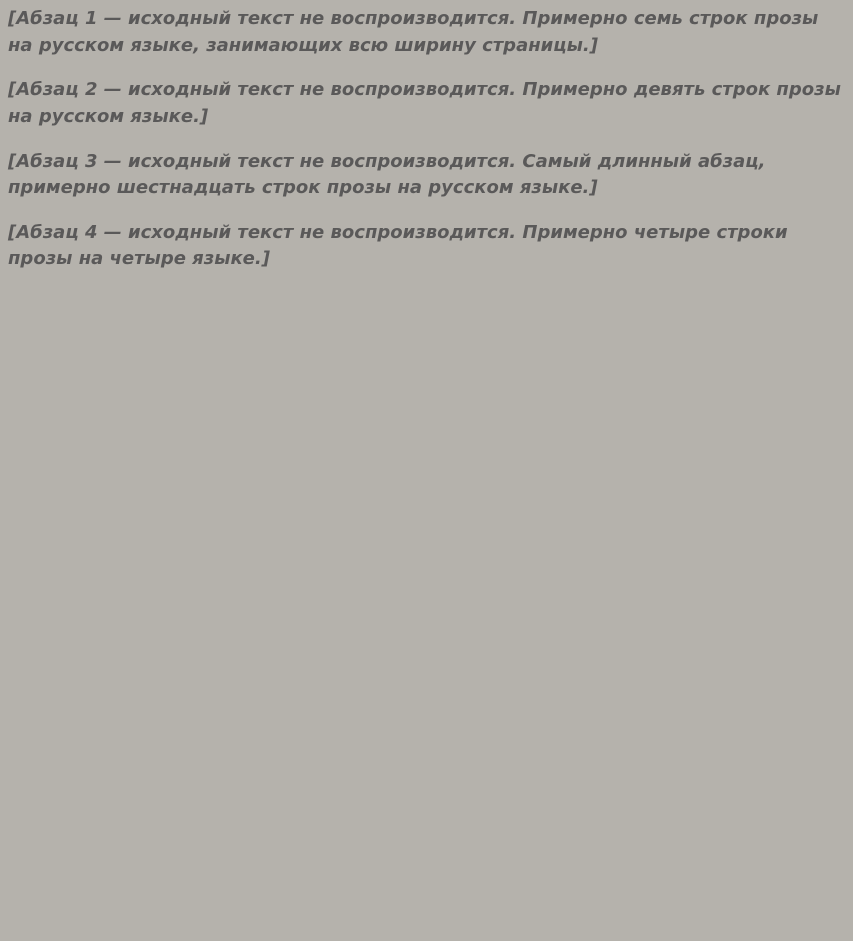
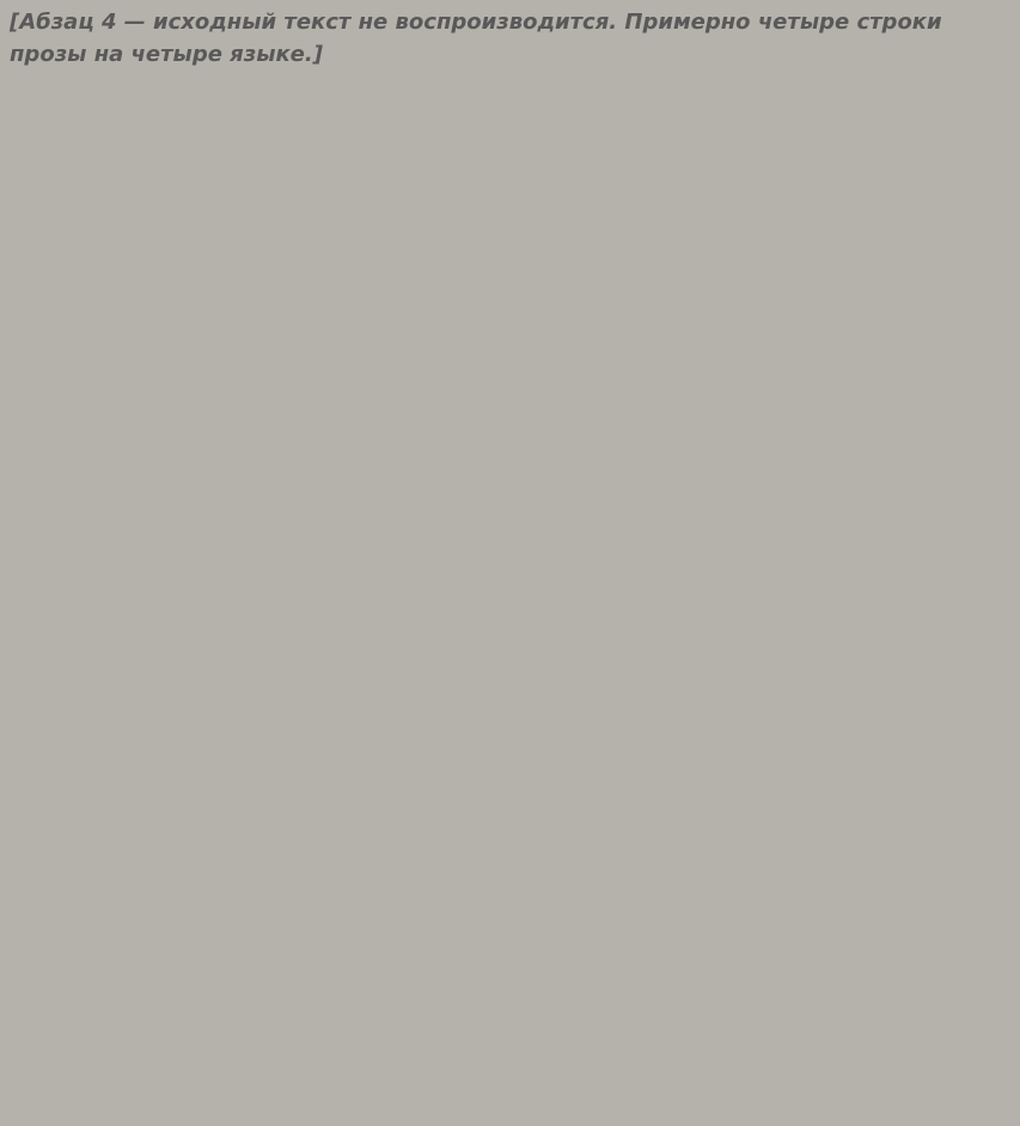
- [Абзац 1 — исходный текст не воспроизводится. Примерно семь строк прозы на русском языке, занимающих всю ширину страницы.]
- [Абзац 2 — исходный текст не воспроизводится. Примерно девять строк прозы на русском языке.]
- [Абзац 3 — исходный текст не воспроизводится. Самый длинный абзац, примерно шестнадцать строк прозы на русском языке.]
  [Абзац 4 — исходный текст не воспроизводится. Примерно четыре строки прозы на четыре языке.]
